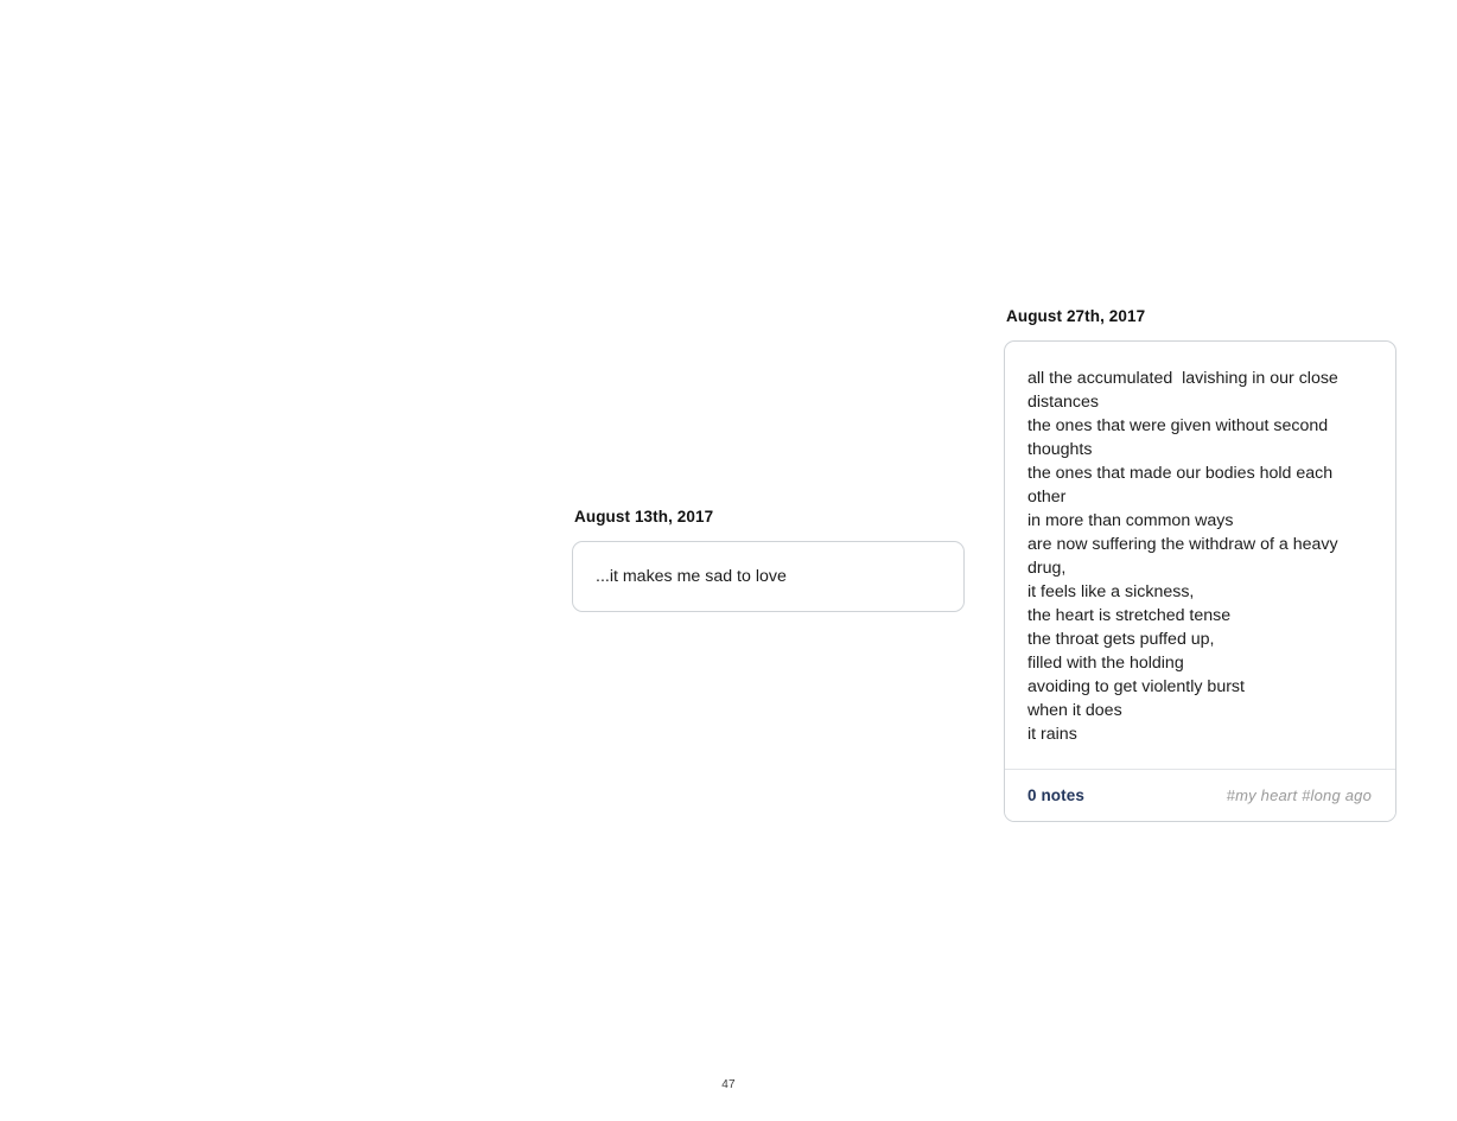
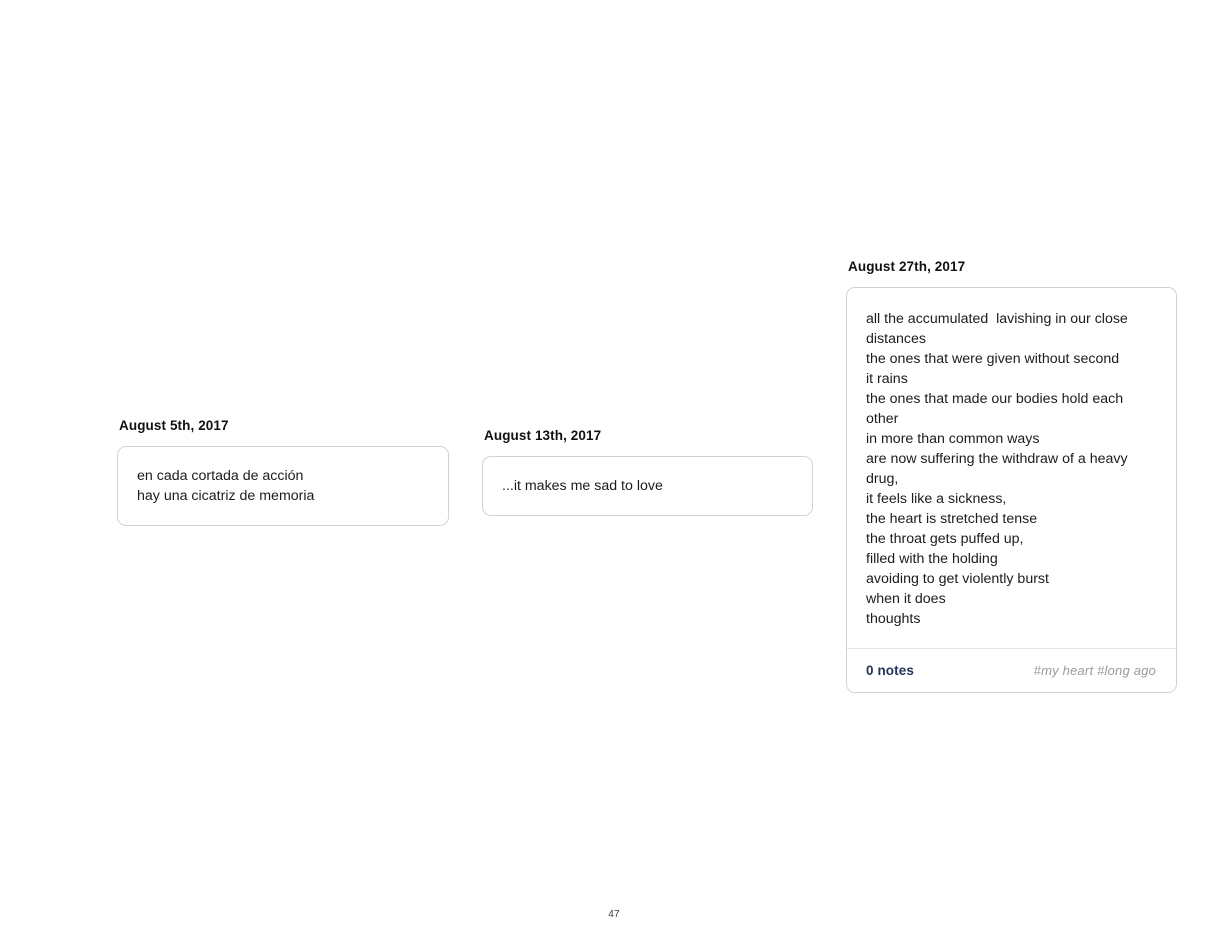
+ August 5th, 2017
+ en cada cortada de acción
+ hay una cicatriz de memoria
  August 13th, 2017
  ...it makes me sad to love
  August 27th, 2017
  all the accumulated lavishing in our close
  distances
  the ones that were given without second
- thoughts
+ it rains
  the ones that made our bodies hold each other
  in more than common ways
  are now suffering the withdraw of a heavy
  drug,
  it feels like a sickness,
  the heart is stretched tense
  the throat gets puffed up,
  filled with the holding
  avoiding to get violently burst
  when it does
- it rains
+ thoughts
  0 notes
  #my heart #long ago
  47
